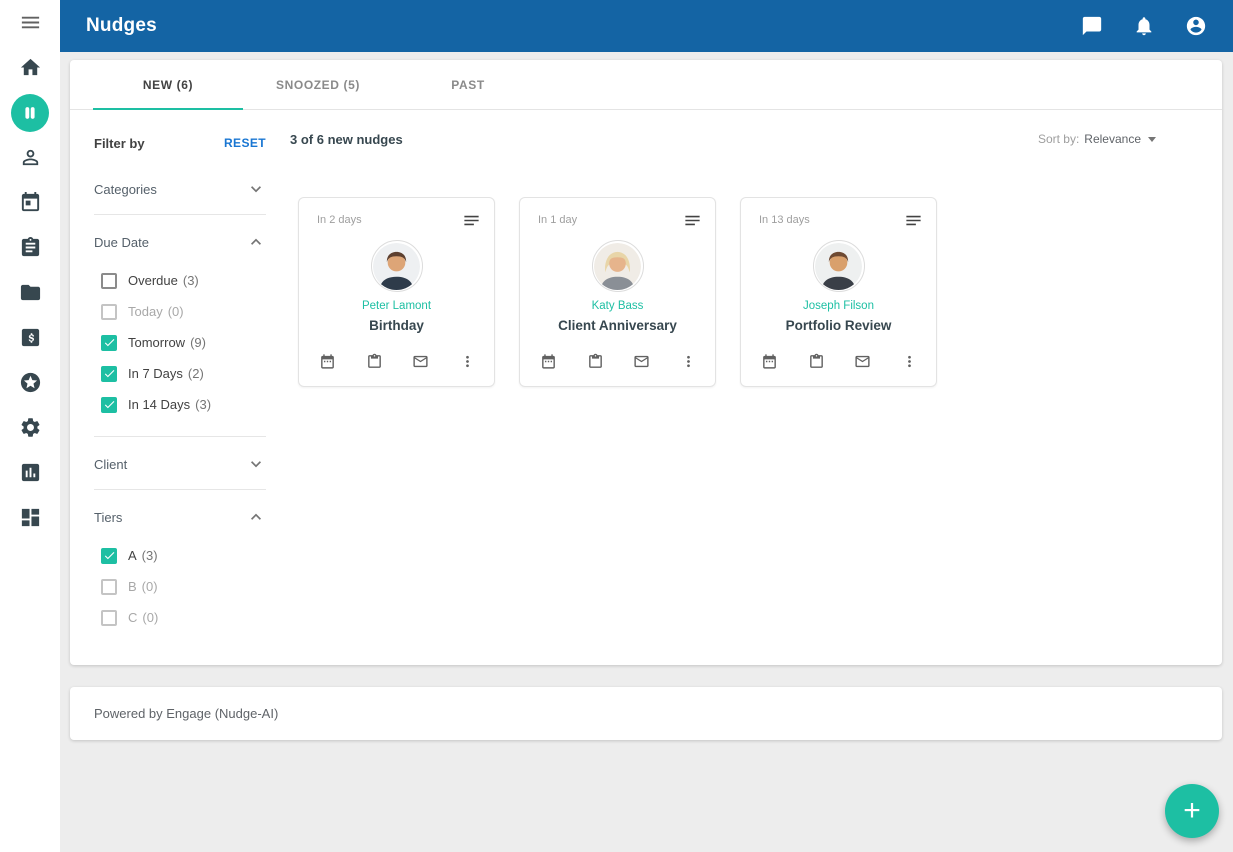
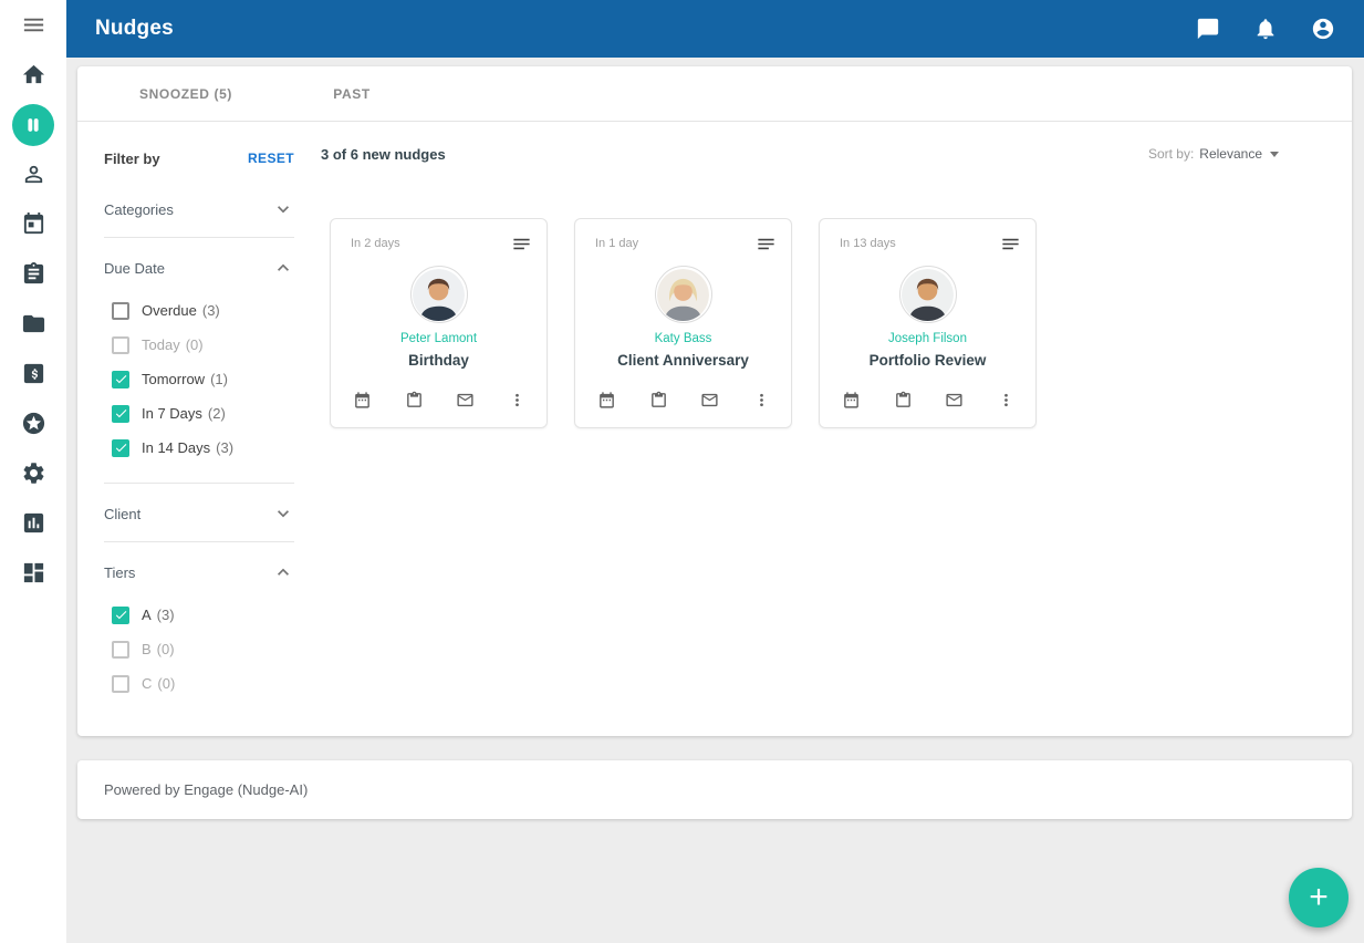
  Nudges
- NEW (6)
  SNOOZED (5)
  PAST
  Filter by
  RESET
  Categories
  Due Date
  Overdue
  (3)
  Today
  (0)
  Tomorrow
- (9)
+ (1)
  In 7 Days
  (2)
  In 14 Days
  (3)
  Client
  Tiers
  A
  (3)
  B
  (0)
  C
  (0)
  3 of 6 new nudges
  Sort by:
  Relevance
  In 2 days
  Peter Lamont
  Birthday
  In 1 day
  Katy Bass
  Client Anniversary
  In 13 days
  Joseph Filson
  Portfolio Review
  Powered by Engage (Nudge-AI)
  +
